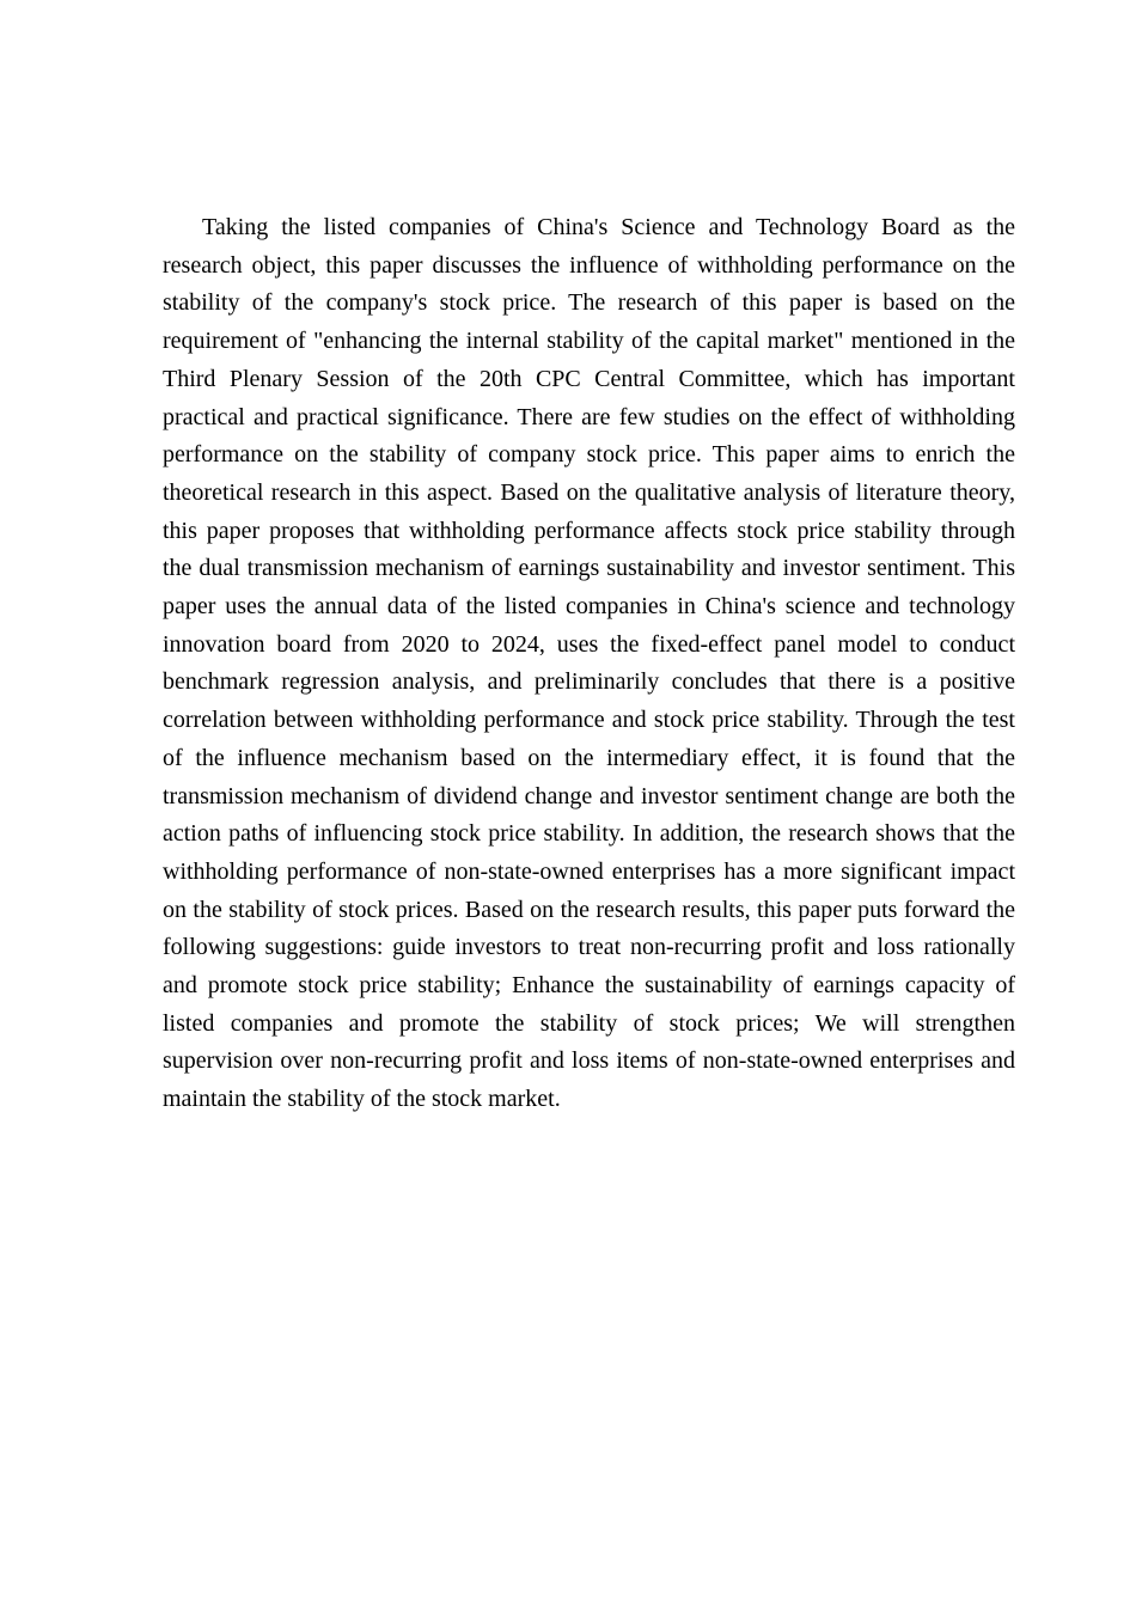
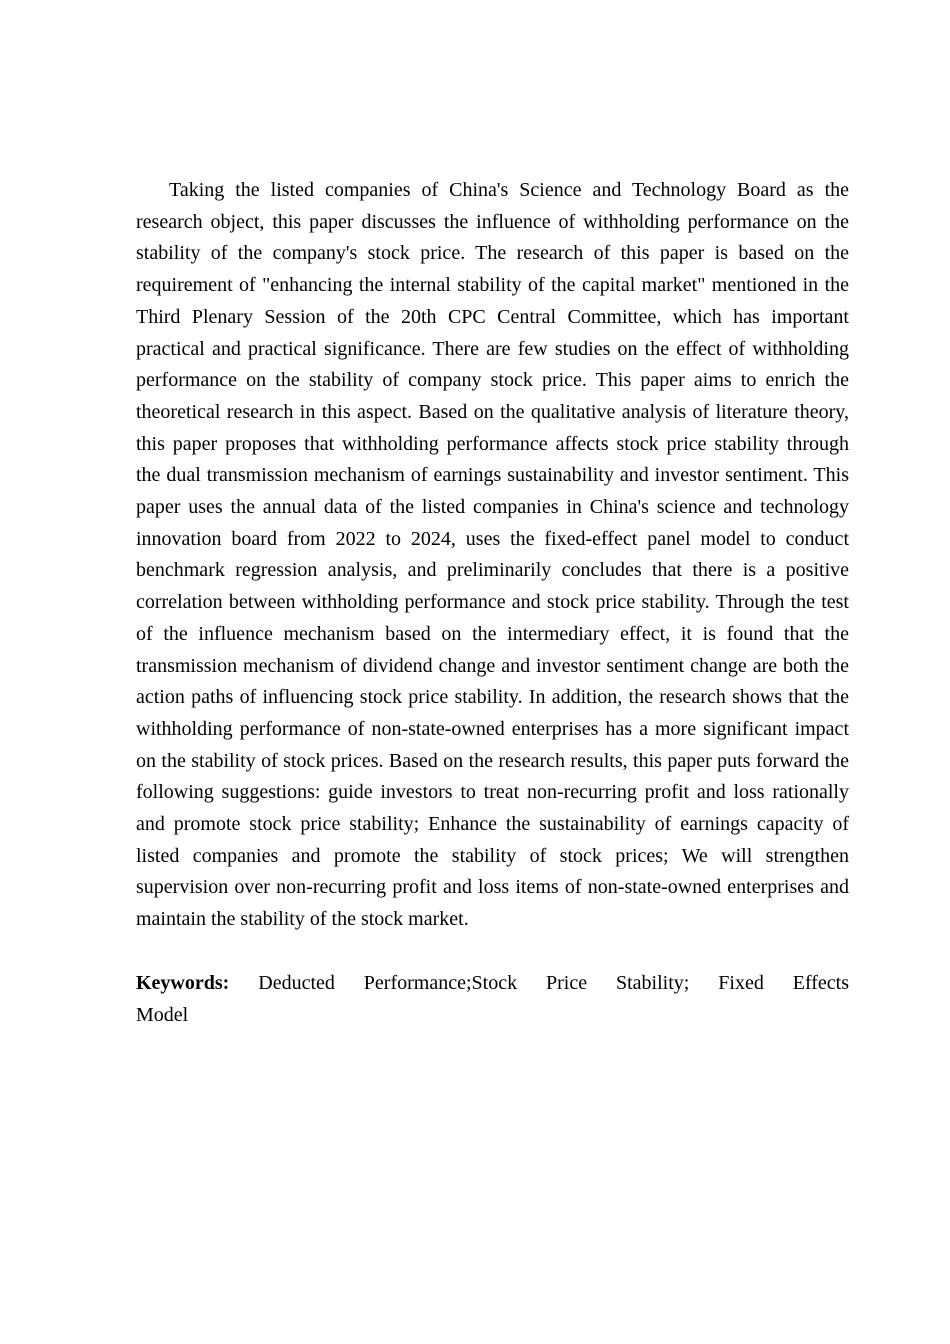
- Taking the listed companies of China's Science and Technology Board as the research object, this paper discusses the influence of withholding performance on the stability of the company's stock price. The research of this paper is based on the requirement of "enhancing the internal stability of the capital market" mentioned in the Third Plenary Session of the 20th CPC Central Committee, which has important practical and practical significance. There are few studies on the effect of withholding performance on the stability of company stock price. This paper aims to enrich the theoretical research in this aspect. Based on the qualitative analysis of literature theory, this paper proposes that withholding performance affects stock price stability through the dual transmission mechanism of earnings sustainability and investor sentiment. This paper uses the annual data of the listed companies in China's science and technology innovation board from 2020 to 2024, uses the fixed-effect panel model to conduct benchmark regression analysis, and preliminarily concludes that there is a positive correlation between withholding performance and stock price stability. Through the test of the influence mechanism based on the intermediary effect, it is found that the transmission mechanism of dividend change and investor sentiment change are both the action paths of influencing stock price stability. In addition, the research shows that the withholding performance of non-state-owned enterprises has a more significant impact on the stability of stock prices. Based on the research results, this paper puts forward the following suggestions: guide investors to treat non-recurring profit and loss rationally and promote stock price stability; Enhance the sustainability of earnings capacity of listed companies and promote the stability of stock prices; We will strengthen supervision over non-recurring profit and loss items of non-state-owned enterprises and maintain the stability of the stock market.
+ Taking the listed companies of China's Science and Technology Board as the research object, this paper discusses the influence of withholding performance on the stability of the company's stock price. The research of this paper is based on the requirement of "enhancing the internal stability of the capital market" mentioned in the Third Plenary Session of the 20th CPC Central Committee, which has important practical and practical significance. There are few studies on the effect of withholding performance on the stability of company stock price. This paper aims to enrich the theoretical research in this aspect. Based on the qualitative analysis of literature theory, this paper proposes that withholding performance affects stock price stability through the dual transmission mechanism of earnings sustainability and investor sentiment. This paper uses the annual data of the listed companies in China's science and technology innovation board from 2022 to 2024, uses the fixed-effect panel model to conduct benchmark regression analysis, and preliminarily concludes that there is a positive correlation between withholding performance and stock price stability. Through the test of the influence mechanism based on the intermediary effect, it is found that the transmission mechanism of dividend change and investor sentiment change are both the action paths of influencing stock price stability. In addition, the research shows that the withholding performance of non-state-owned enterprises has a more significant impact on the stability of stock prices. Based on the research results, this paper puts forward the following suggestions: guide investors to treat non-recurring profit and loss rationally and promote stock price stability; Enhance the sustainability of earnings capacity of listed companies and promote the stability of stock prices; We will strengthen supervision over non-recurring profit and loss items of non-state-owned enterprises and maintain the stability of the stock market.
+ Keywords: Deducted Performance;Stock Price Stability; Fixed Effects Model
